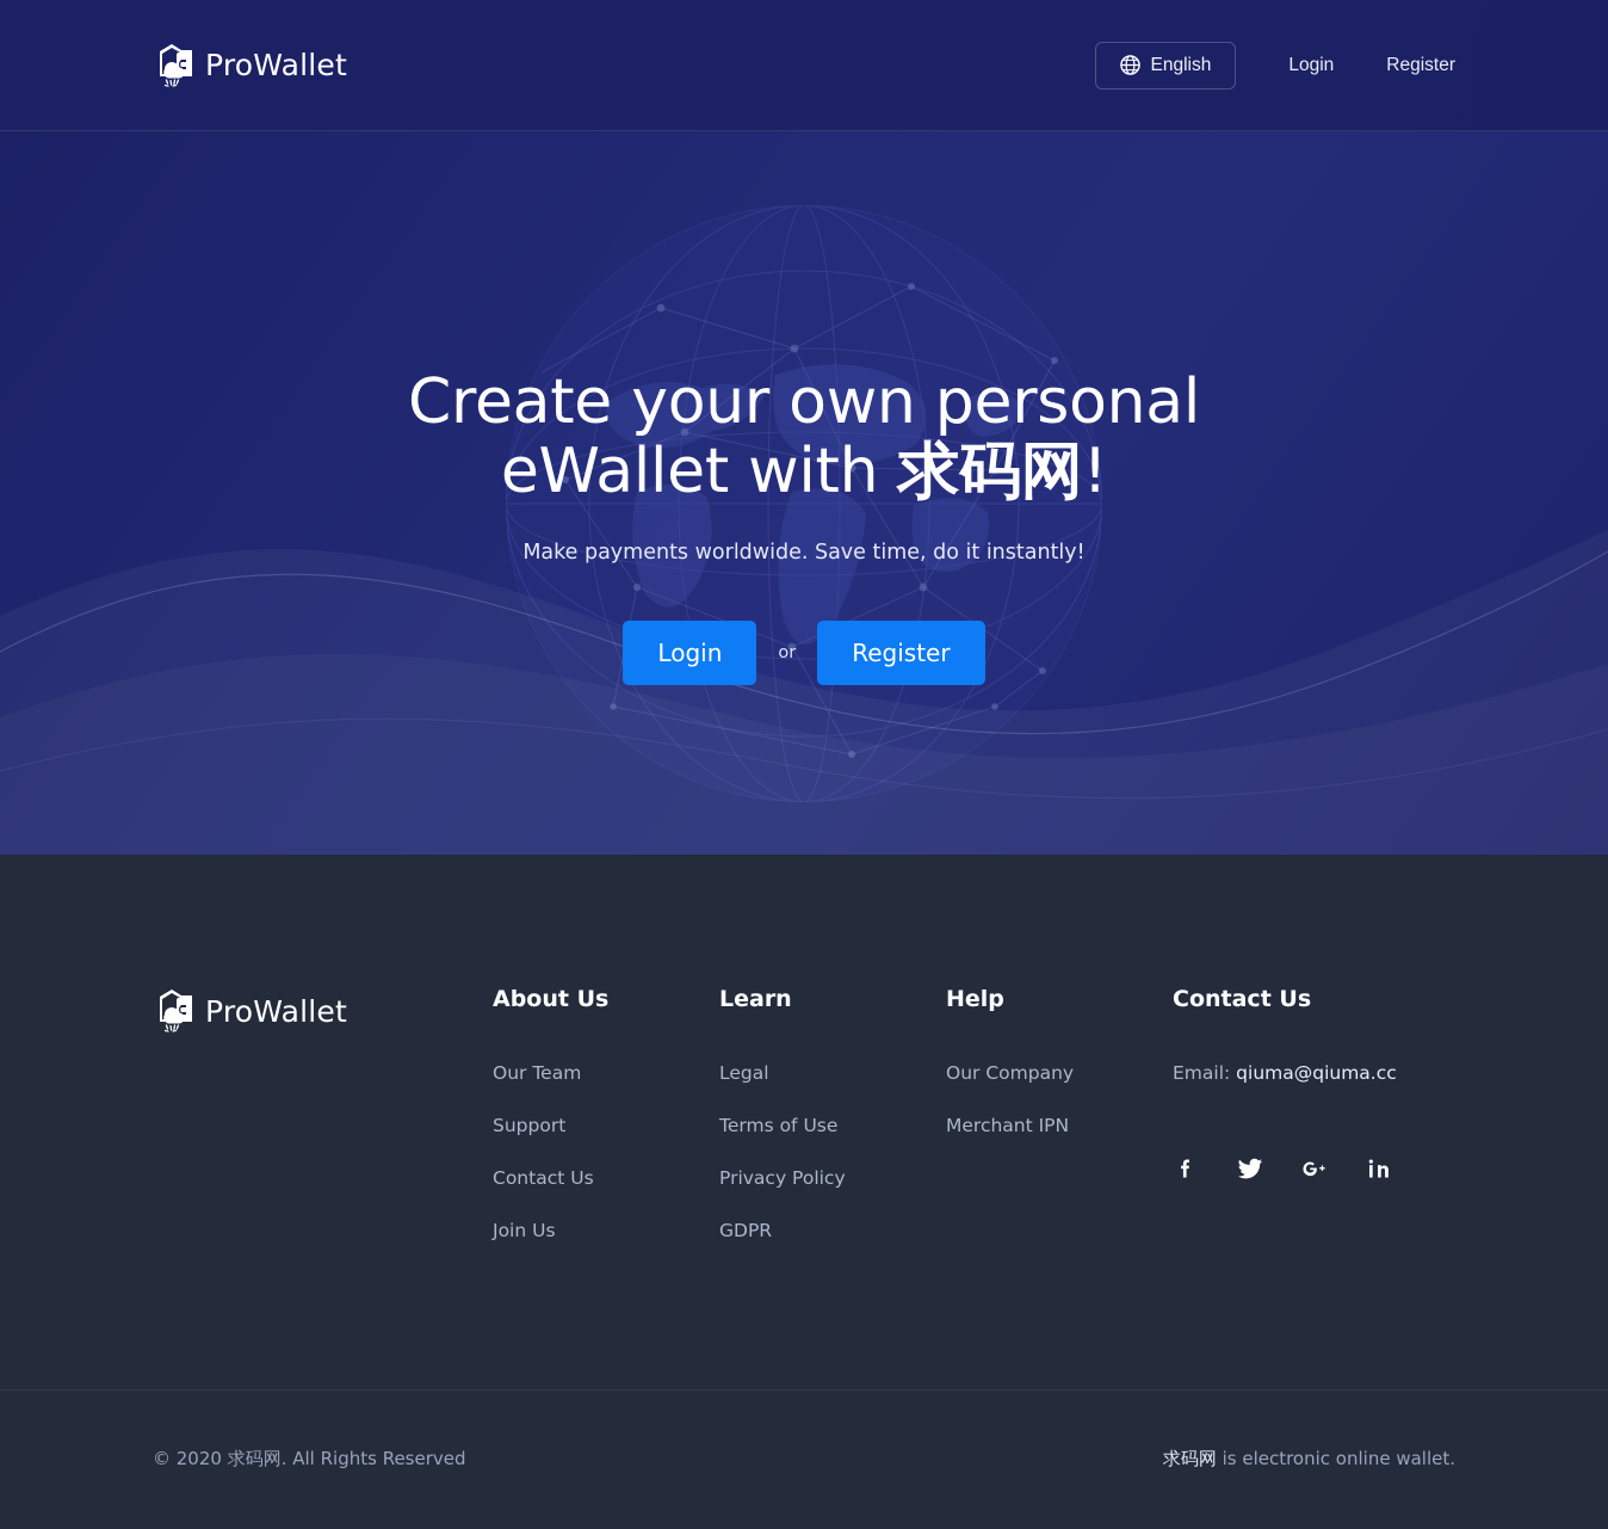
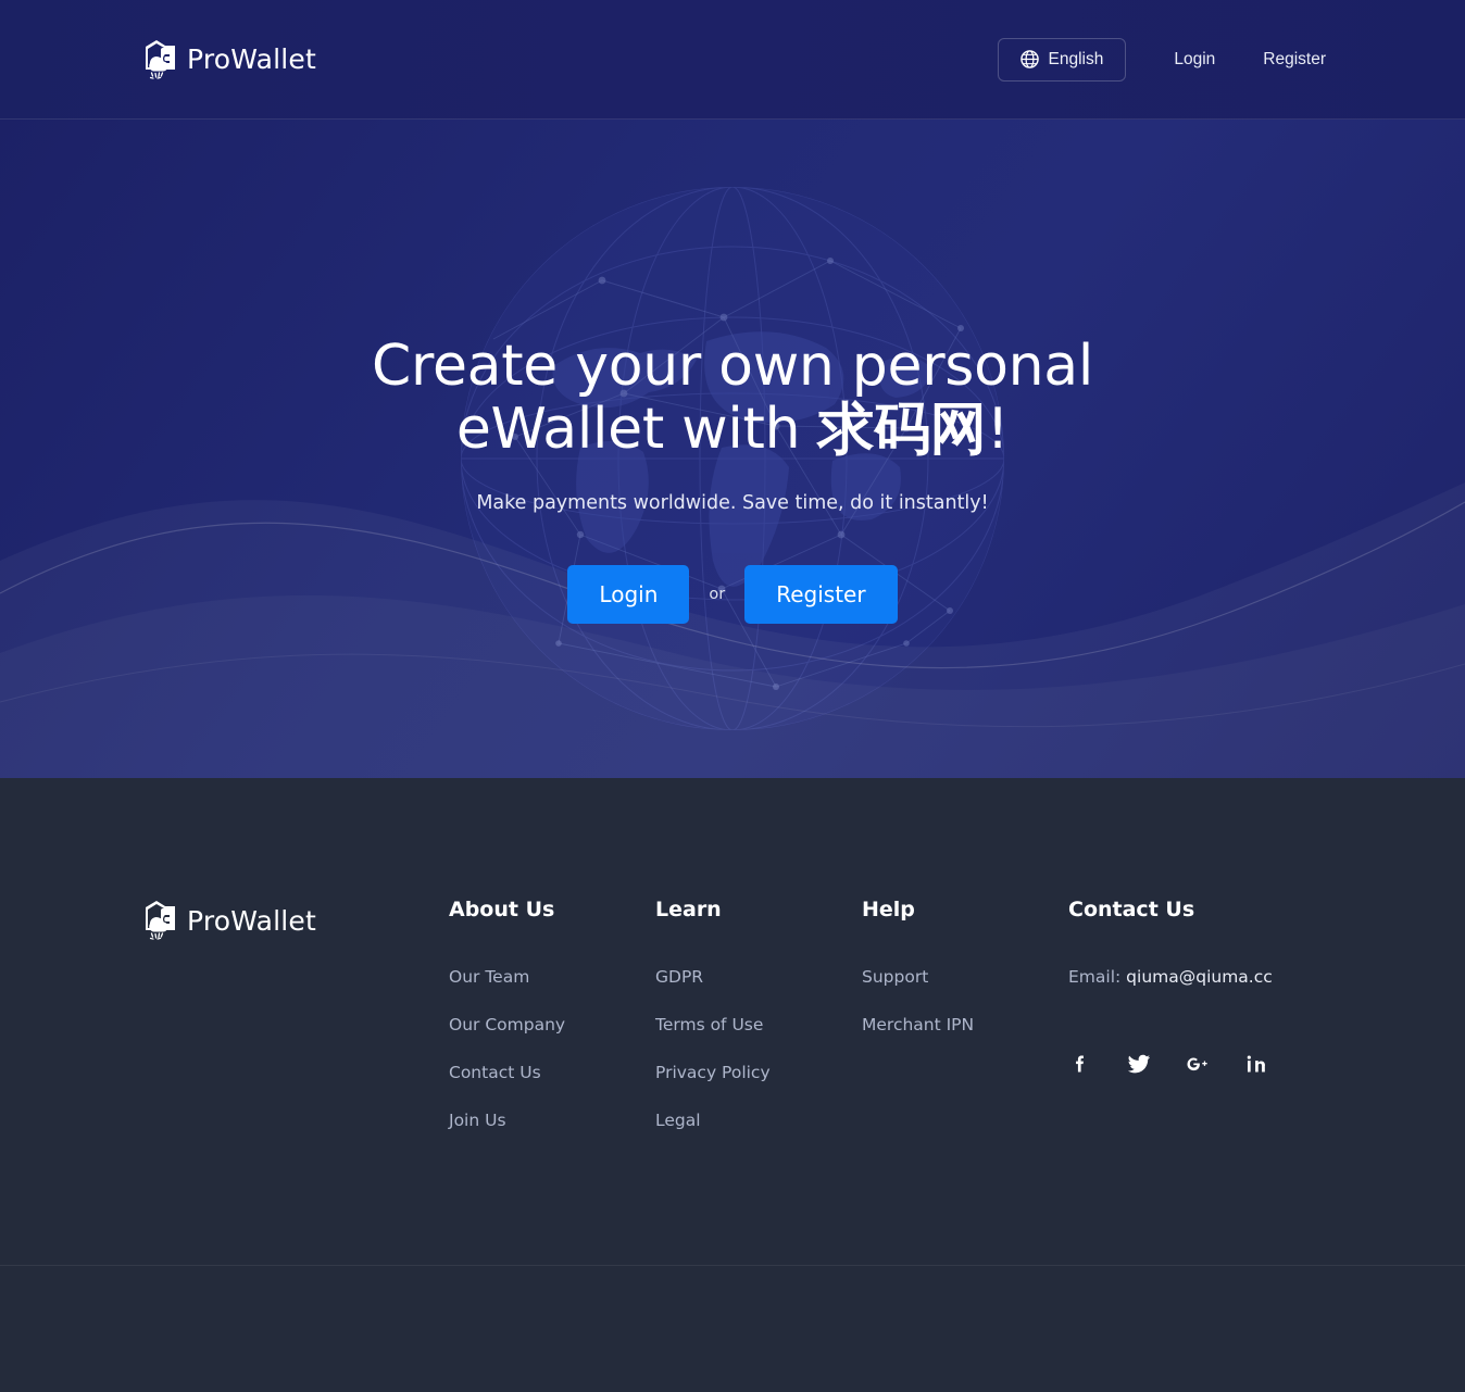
  ProWallet
  English
  Login
  Register
  Create your own personal
  eWallet with 求码网!
  Make payments worldwide. Save time, do it instantly!
  Login
  or
  Register
  ProWallet
  About Us
  Our Team
- Support
+ Our Company
  Contact Us
  Join Us
  Learn
- Legal
+ GDPR
  Terms of Use
  Privacy Policy
- GDPR
+ Legal
  Help
- Our Company
+ Support
  Merchant IPN
  Contact Us
  Email: qiuma@qiuma.cc
- © 2020 求码网. All Rights Reserved
- 求码网 is electronic online wallet.
